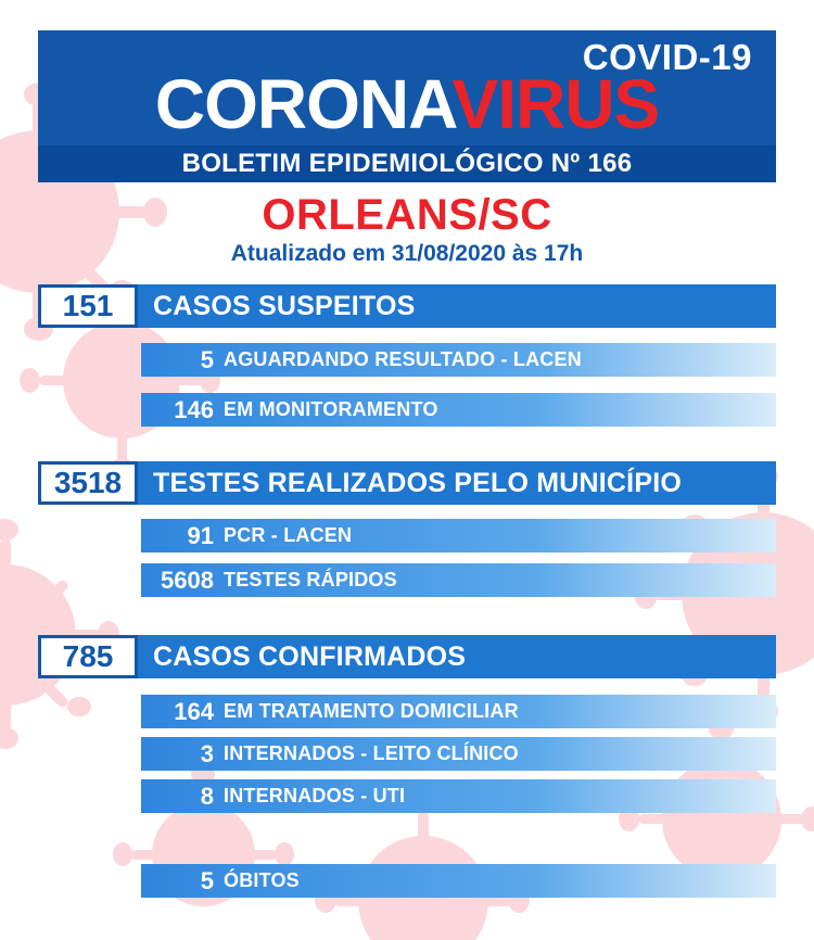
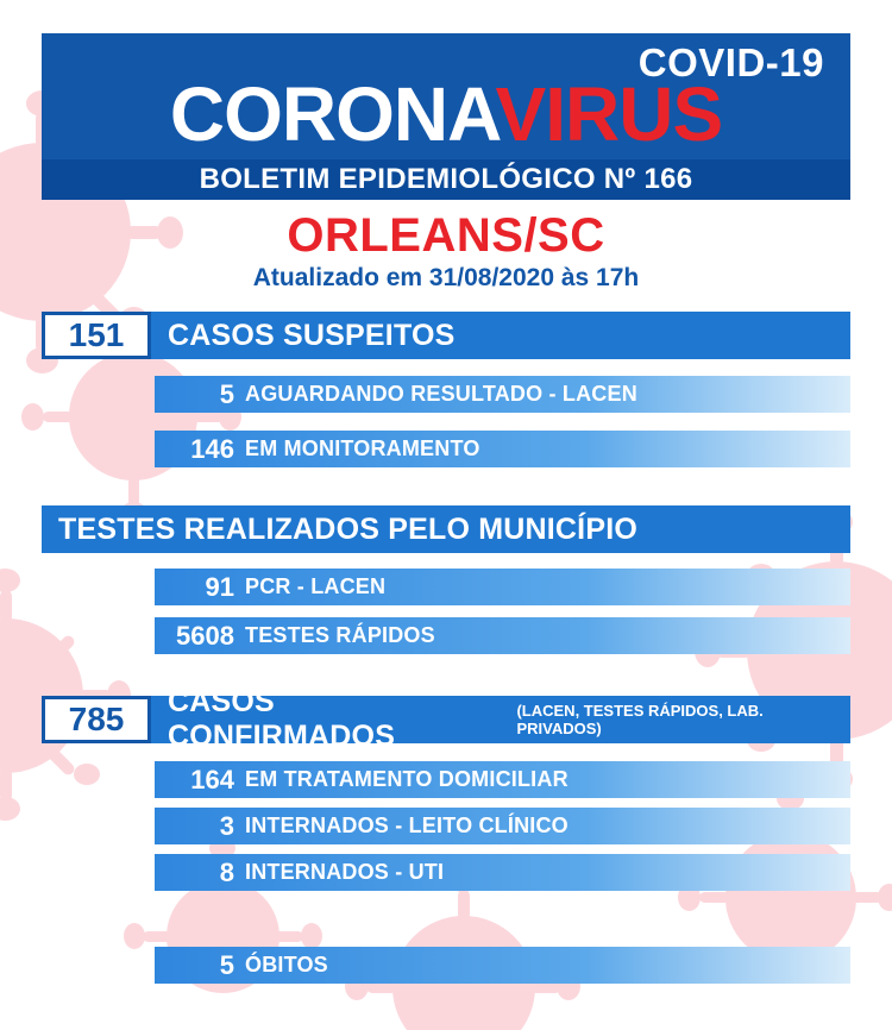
  COVID-19
  CORONAVIRUS
  BOLETIM EPIDEMIOLÓGICO Nº 166
  ORLEANS/SC
  Atualizado em 31/08/2020 às 17h
  151
  CASOS SUSPEITOS
  5
  AGUARDANDO RESULTADO - LACEN
  146
  EM MONITORAMENTO
- 3518
  TESTES REALIZADOS PELO MUNICÍPIO
  91
  PCR - LACEN
  5608
  TESTES RÁPIDOS
  785
  CASOS CONFIRMADOS
+ (LACEN, TESTES RÁPIDOS, LAB. PRIVADOS)
  164
  EM TRATAMENTO DOMICILIAR
  3
  INTERNADOS - LEITO CLÍNICO
  8
  INTERNADOS - UTI
  5
  ÓBITOS
